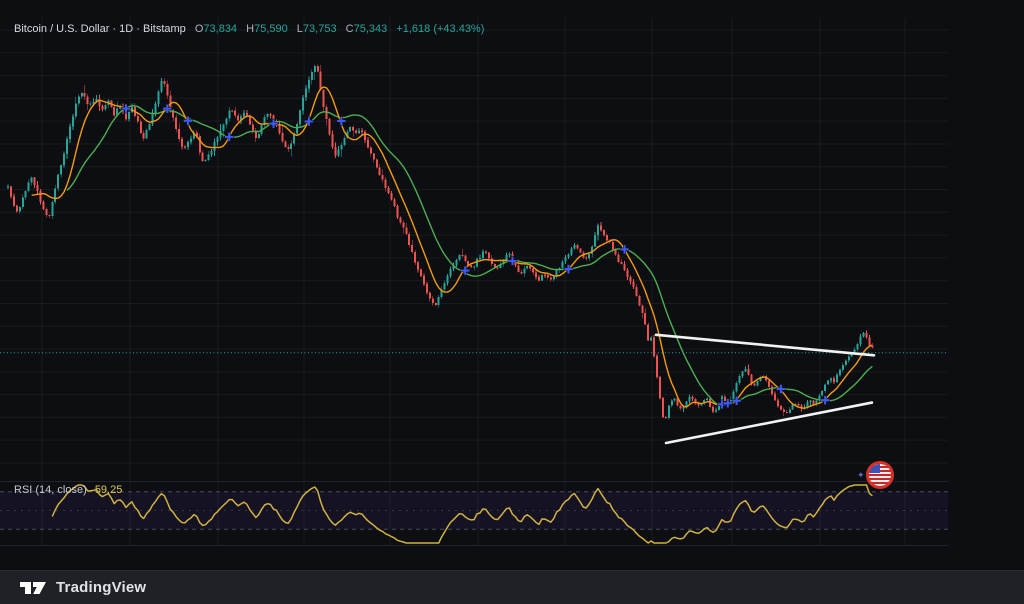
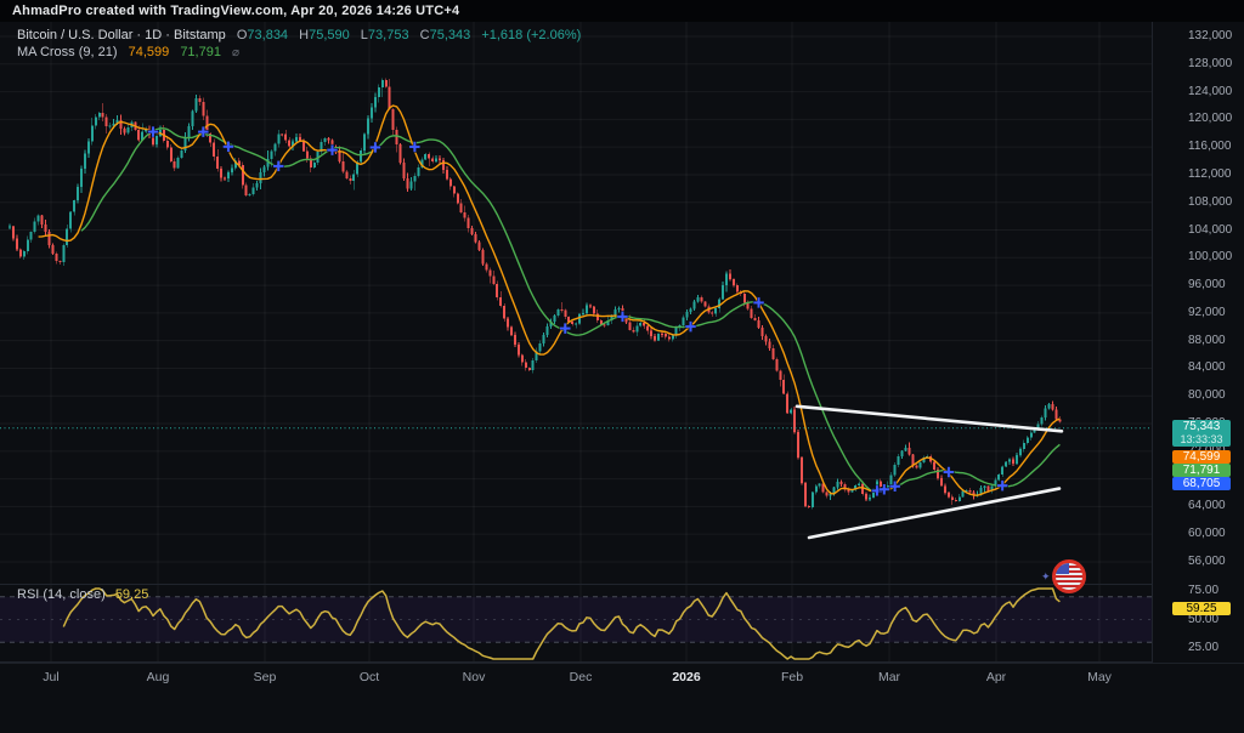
+ AhmadPro created with TradingView.com, Apr 20, 2026 14:26 UTC+4
- Bitcoin / U.S. Dollar · 1D · Bitstamp O73,834 H75,590 L73,753 C75,343 +1,618 (+43.43%)
+ Bitcoin / U.S. Dollar · 1D · Bitstamp O73,834 H75,590 L73,753 C75,343 +1,618 (+2.06%)
+ MA Cross (9, 21) 74,599 71,791 ⌀
  RSI (14, close) 59.25
+ 132,000
+ 128,000
+ 124,000
+ 120,000
+ 116,000
+ 112,000
+ 108,000
+ 104,000
+ 100,000
+ 96,000
+ 92,000
+ 88,000
+ 84,000
+ 80,000
+ 64,000
+ 60,000
+ 56,000
+ 75.00
+ 50.00
+ 25.00
+ 75,343
+ 13:33:33
+ 74,599
+ 71,791
+ 68,705
+ 59.25
+ Jul
+ Aug
+ Sep
+ Oct
+ Nov
+ Dec
+ 2026
+ Feb
+ Mar
+ Apr
+ May
  ✦
- TradingView
